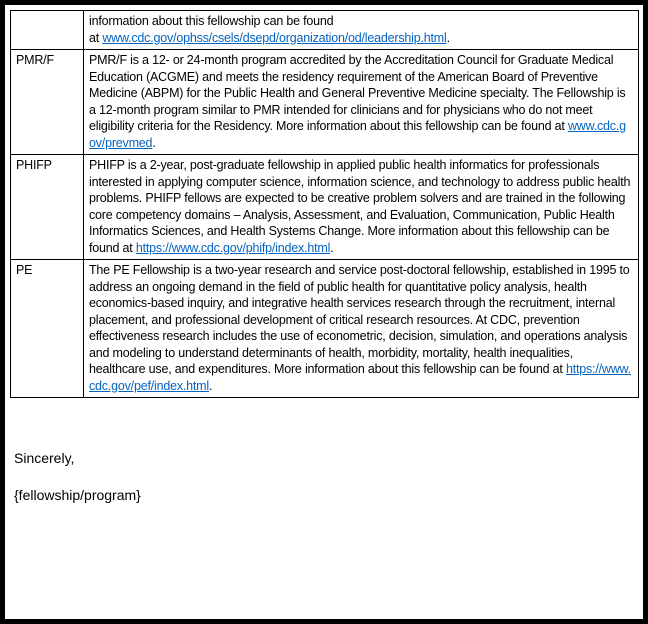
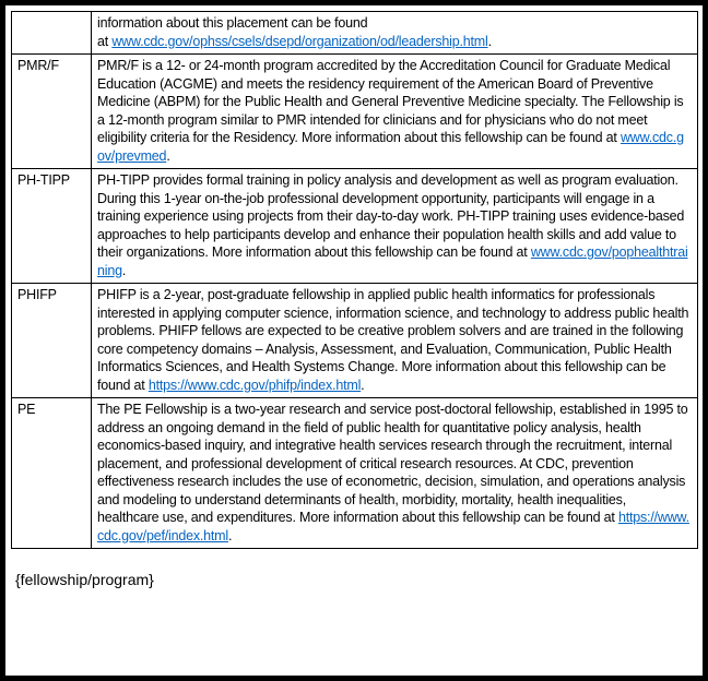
- 	information about this fellowship can be found at www.cdc.gov/ophss/csels/dsepd/organization/od/leadership.html.
+ 	information about this placement can be found at www.cdc.gov/ophss/csels/dsepd/organization/od/leadership.html.
  PMR/F	PMR/F is a 12- or 24-month program accredited by the Accreditation Council for Graduate Medical Education (ACGME) and meets the residency requirement of the American Board of Preventive Medicine (ABPM) for the Public Health and General Preventive Medicine specialty. The Fellowship is a 12-month program similar to PMR intended for clinicians and for physicians who do not meet eligibility criteria for the Residency. More information about this fellowship can be found at www.cdc.gov/prevmed.
+ PH-TIPP	PH-TIPP provides formal training in policy analysis and development as well as program evaluation. During this 1-year on-the-job professional development opportunity, participants will engage in a training experience using projects from their day-to-day work. PH-TIPP training uses evidence-based approaches to help participants develop and enhance their population health skills and add value to their organizations. More information about this fellowship can be found at www.cdc.gov/pophealthtraining.
  PHIFP	PHIFP is a 2-year, post-graduate fellowship in applied public health informatics for professionals interested in applying computer science, information science, and technology to address public health problems. PHIFP fellows are expected to be creative problem solvers and are trained in the following core competency domains – Analysis, Assessment, and Evaluation, Communication, Public Health Informatics Sciences, and Health Systems Change. More information about this fellowship can be found at https://www.cdc.gov/phifp/index.html.
  PE	The PE Fellowship is a two-year research and service post-doctoral fellowship, established in 1995 to address an ongoing demand in the field of public health for quantitative policy analysis, health economics-based inquiry, and integrative health services research through the recruitment, internal placement, and professional development of critical research resources. At CDC, prevention effectiveness research includes the use of econometric, decision, simulation, and operations analysis and modeling to understand determinants of health, morbidity, mortality, health inequalities, healthcare use, and expenditures. More information about this fellowship can be found at https://www.cdc.gov/pef/index.html.
- Sincerely,
  {fellowship/program}
